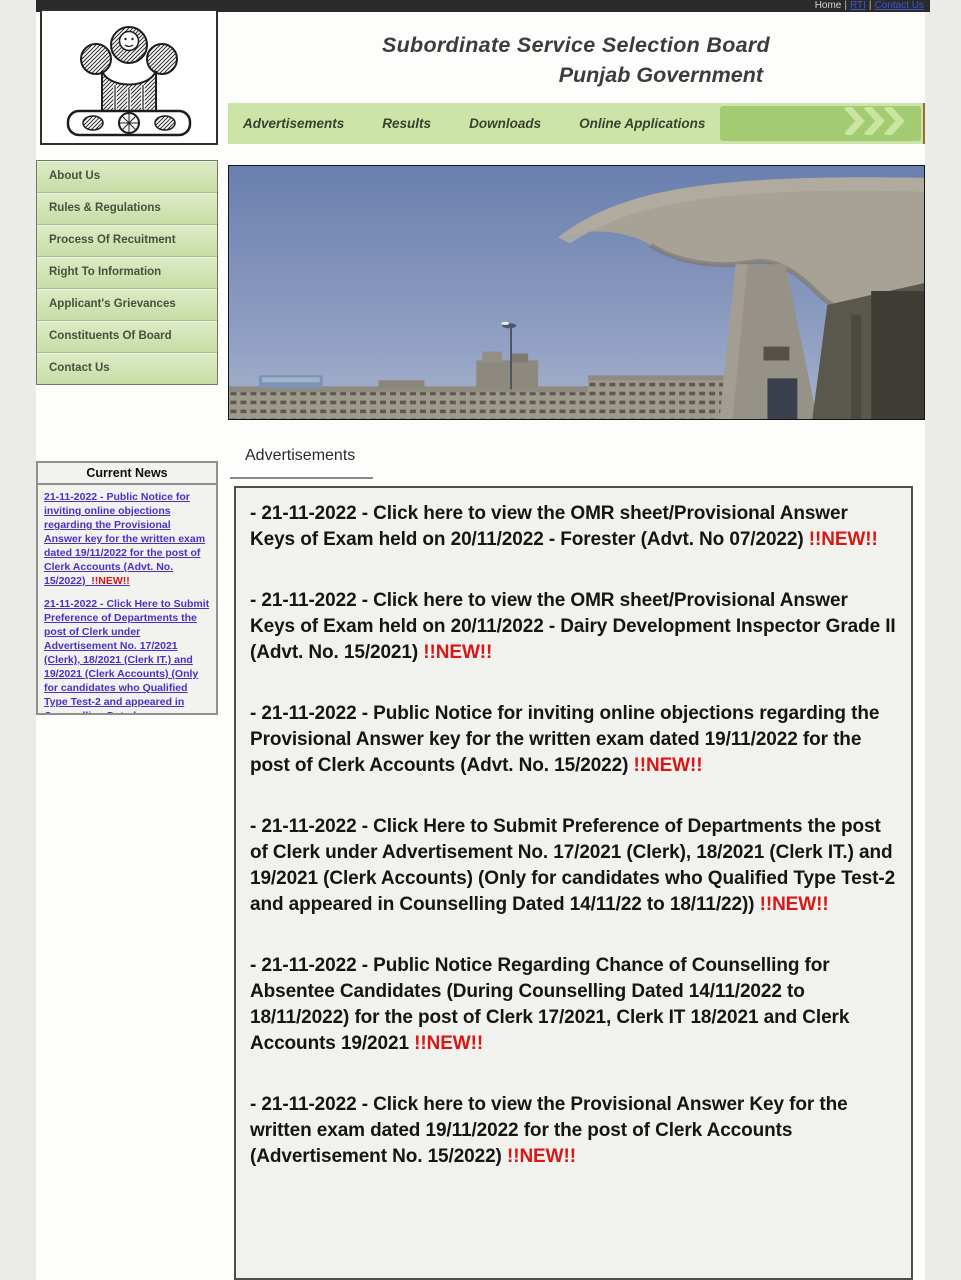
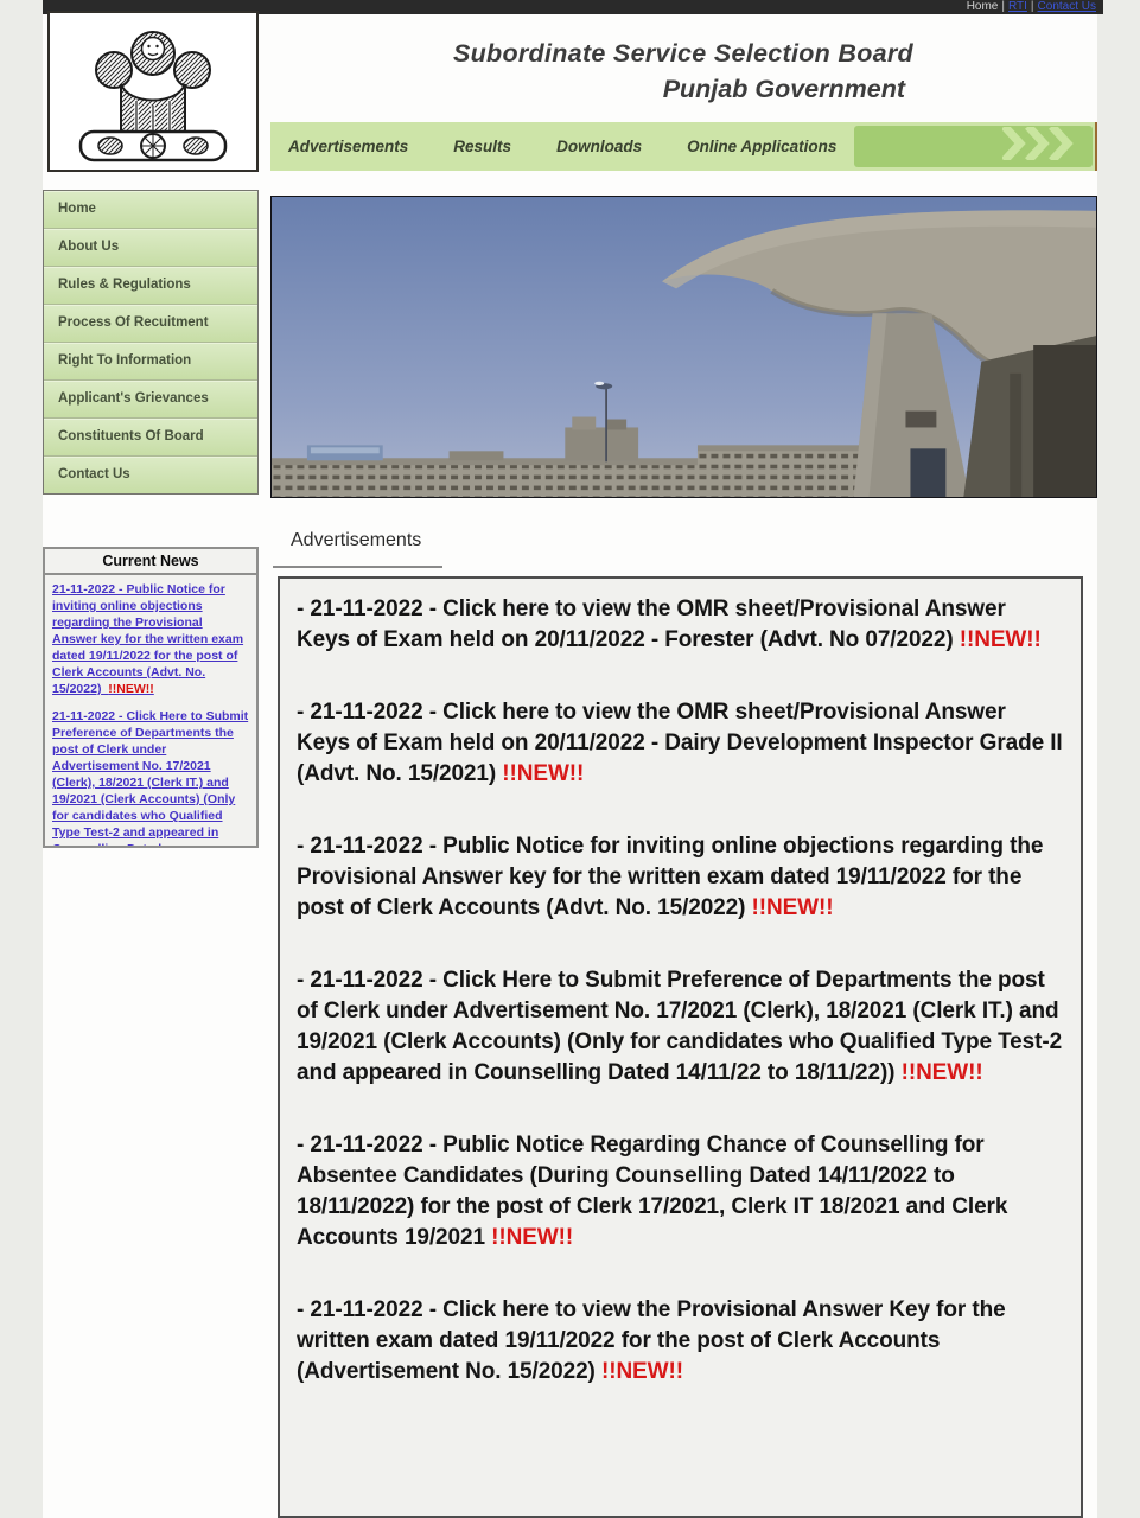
  Home | RTI | Contact Us
  Subordinate Service Selection Board
  Punjab Government
  Advertisements
  Results
  Downloads
  Online Applications
+ Home
  About Us
  Rules & Regulations
  Process Of Recuitment
  Right To Information
  Applicant's Grievances
  Constituents Of Board
  Contact Us
  Current News
  21-11-2022 - Public Notice for inviting online objections regarding the Provisional Answer key for the written exam dated 19/11/2022 for the post of Clerk Accounts (Advt. No. 15/2022) !!NEW!!
  21-11-2022 - Click Here to Submit Preference of Departments the post of Clerk under Advertisement No. 17/2021 (Clerk), 18/2021 (Clerk IT.) and 19/2021 (Clerk Accounts) (Only for candidates who Qualified Type Test-2 and appeared in
  Advertisements
  - 21-11-2022 - Click here to view the OMR sheet/Provisional Answer Keys of Exam held on 20/11/2022 - Forester (Advt. No 07/2022) !!NEW!!
  - 21-11-2022 - Click here to view the OMR sheet/Provisional Answer Keys of Exam held on 20/11/2022 - Dairy Development Inspector Grade II (Advt. No. 15/2021) !!NEW!!
  - 21-11-2022 - Public Notice for inviting online objections regarding the Provisional Answer key for the written exam dated 19/11/2022 for the post of Clerk Accounts (Advt. No. 15/2022) !!NEW!!
  - 21-11-2022 - Click Here to Submit Preference of Departments the post of Clerk under Advertisement No. 17/2021 (Clerk), 18/2021 (Clerk IT.) and 19/2021 (Clerk Accounts) (Only for candidates who Qualified Type Test-2 and appeared in Counselling Dated 14/11/22 to 18/11/22)) !!NEW!!
  - 21-11-2022 - Public Notice Regarding Chance of Counselling for Absentee Candidates (During Counselling Dated 14/11/2022 to 18/11/2022) for the post of Clerk 17/2021, Clerk IT 18/2021 and Clerk Accounts 19/2021 !!NEW!!
  - 21-11-2022 - Click here to view the Provisional Answer Key for the written exam dated 19/11/2022 for the post of Clerk Accounts (Advertisement No. 15/2022) !!NEW!!
